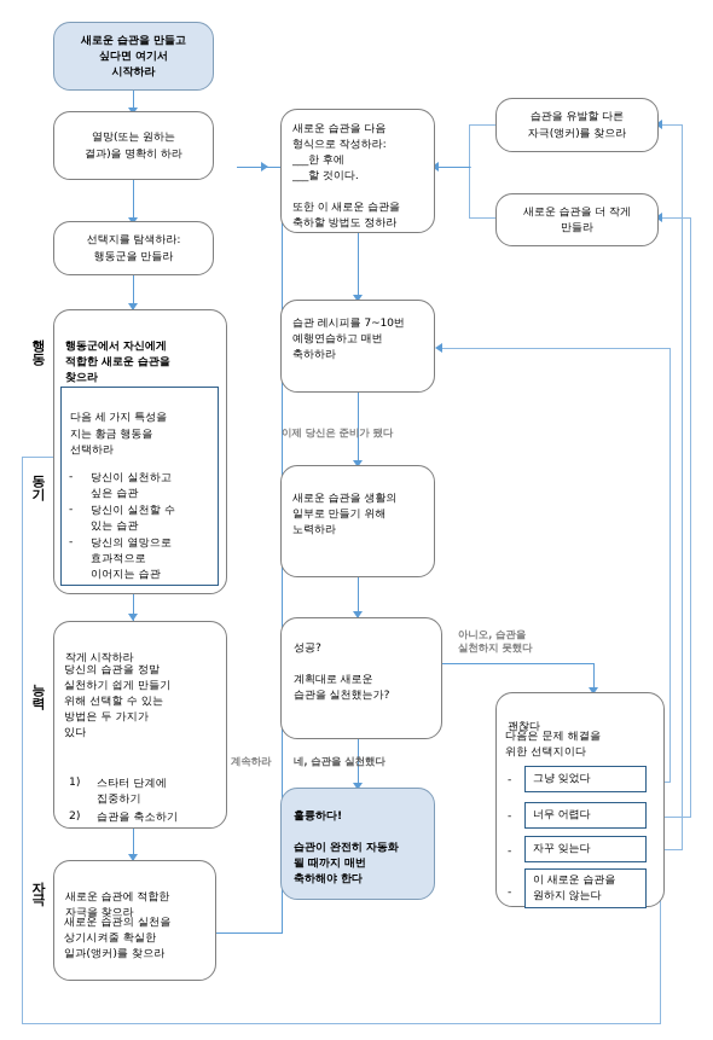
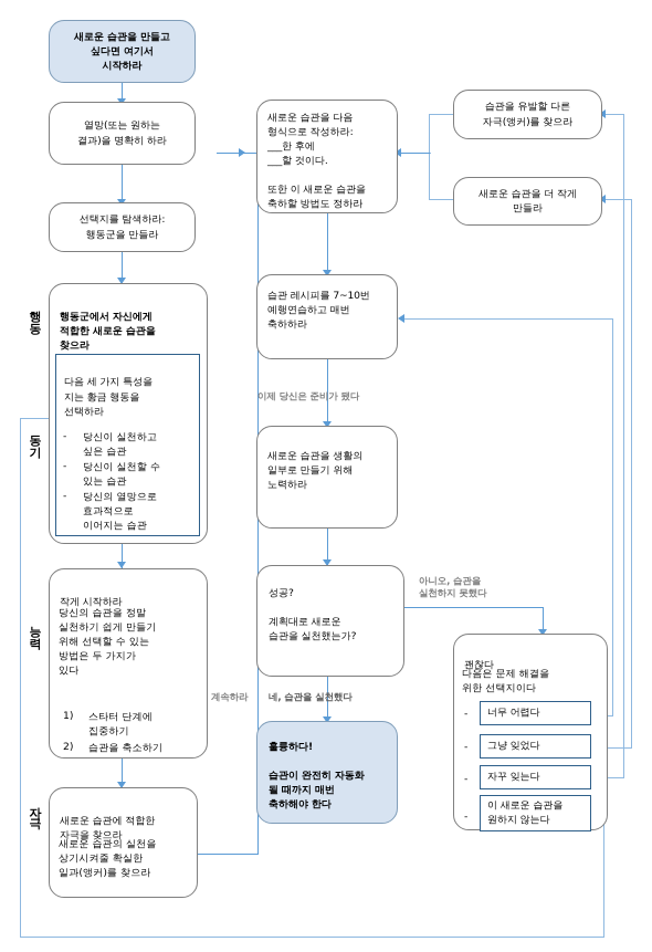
  새로운 습관을 만들고
  싶다면 여기서
  시작하라
  열망(또는 원하는
  결과)을 명확히 하라
  선택지를 탐색하라:
  행동군을 만들라
  행동군에서 자신에게
  적합한 새로운 습관을
  찾으라
  다음 세 가지 특성을
  지는 황금 행동을
  선택하라
  -
  당신이 실천하고
  싶은 습관
  -
  당신이 실천할 수
  있는 습관
  -
  당신의 열망으로
  효과적으로
  이어지는 습관
  작게 시작하라
  당신의 습관을 정말
  실천하기 쉽게 만들기
  위해 선택할 수 있는
  방법은 두 가지가
  있다
  1)
  스타터 단계에
  집중하기
  2)
  습관을 축소하기
  새로운 습관에 적합한
  자극을 찾으라
  새로운 습관의 실천을
  상기시켜줄 확실한
  일과(앵커)를 찾으라
  새로운 습관을 다음
  형식으로 작성하라:
  ___한 후에
  ___할 것이다.
  또한 이 새로운 습관을
  축하할 방법도 정하라
  습관 레시피를 7~10번
  예행연습하고 매번
  축하하라
  새로운 습관을 생활의
  일부로 만들기 위해
  노력하라
  성공?
  계획대로 새로운
  습관을 실천했는가?
  훌륭하다!
  습관이 완전히 자동화
  될 때까지 매번
  축하해야 한다
  습관을 유발할 다른
  자극(앵커)를 찾으라
  새로운 습관을 더 작게
  만들라
  괜찮다
  다음은 문제 해결을
  위한 선택지이다
  -
- 그냥 잊었다
+ 너무 어렵다
  -
- 너무 어렵다
+ 그냥 잊었다
  -
  자꾸 잊는다
  -
  이 새로운 습관을
  원하지 않는다
  이제 당신은 준비가 됐다
  아니오, 습관을
  실천하지 못했다
  계속하라
  네, 습관을 실천했다
